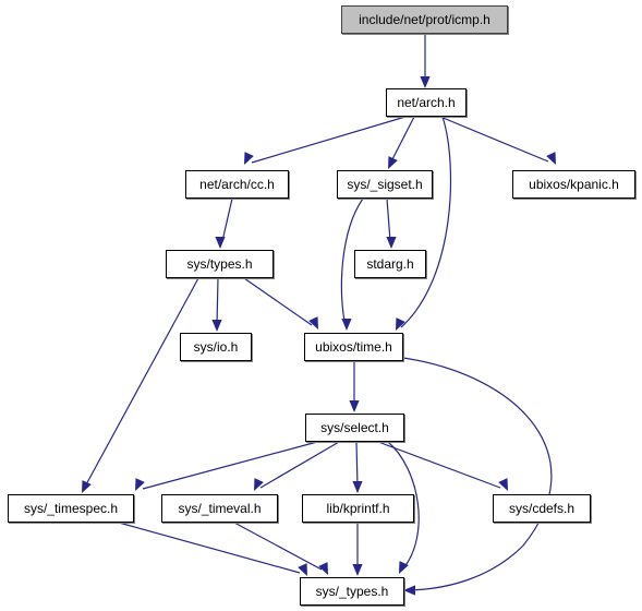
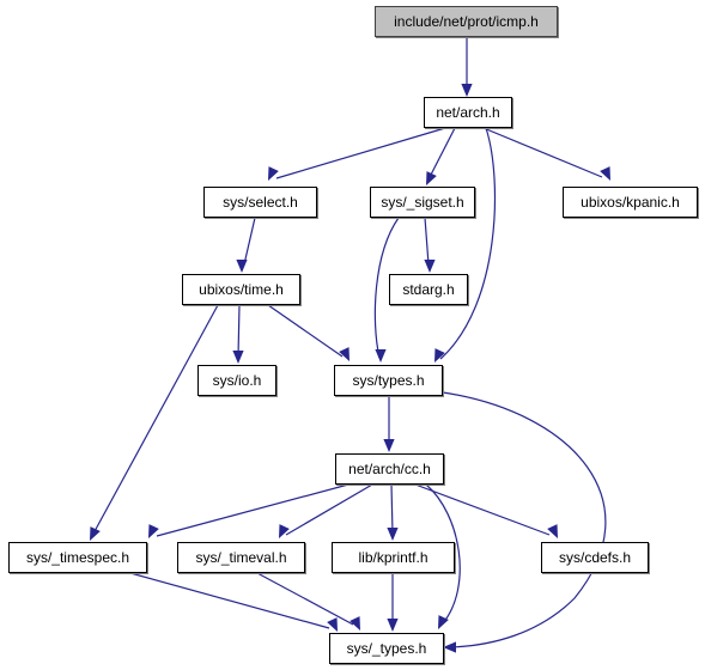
  include/net/prot/icmp.h
  net/arch.h
- net/arch/cc.h
+ sys/select.h
  sys/_sigset.h
  ubixos/kpanic.h
- sys/types.h
+ ubixos/time.h
  stdarg.h
  sys/io.h
- ubixos/time.h
+ sys/types.h
- sys/select.h
+ net/arch/cc.h
  sys/_timespec.h
  sys/_timeval.h
  lib/kprintf.h
  sys/cdefs.h
  sys/_types.h
